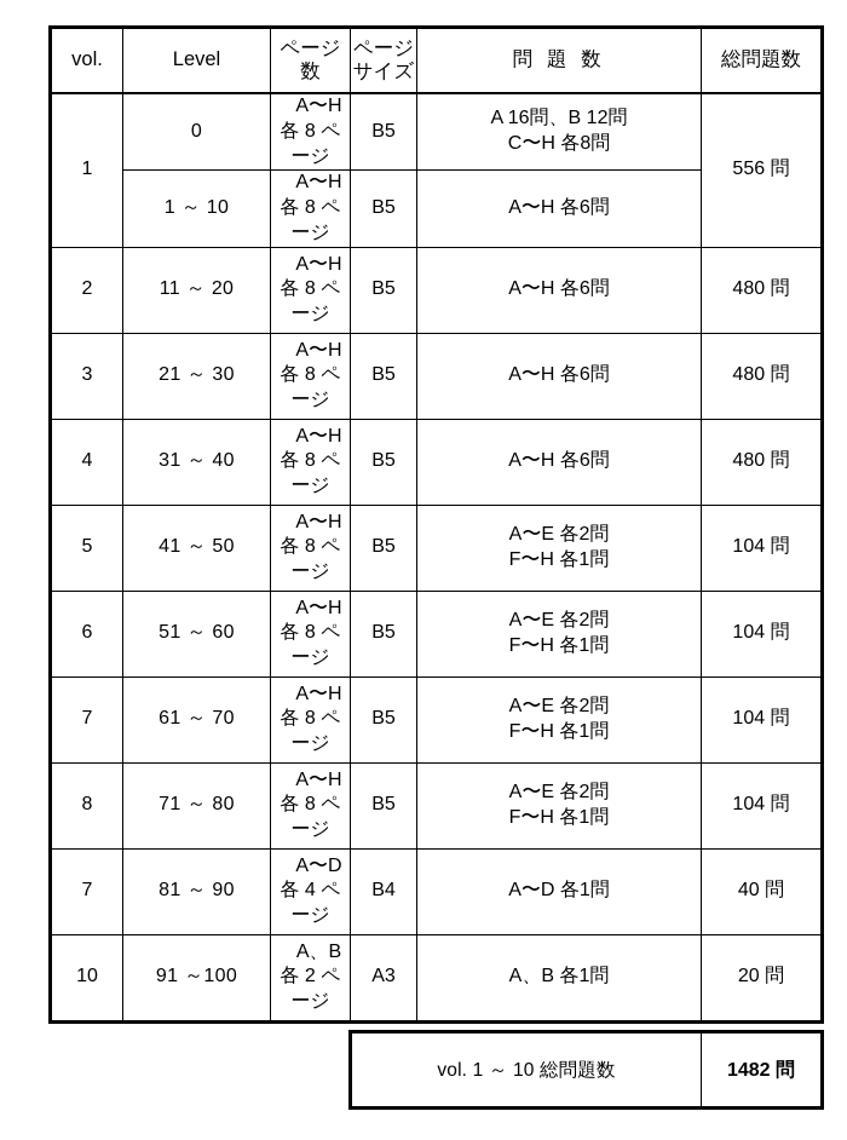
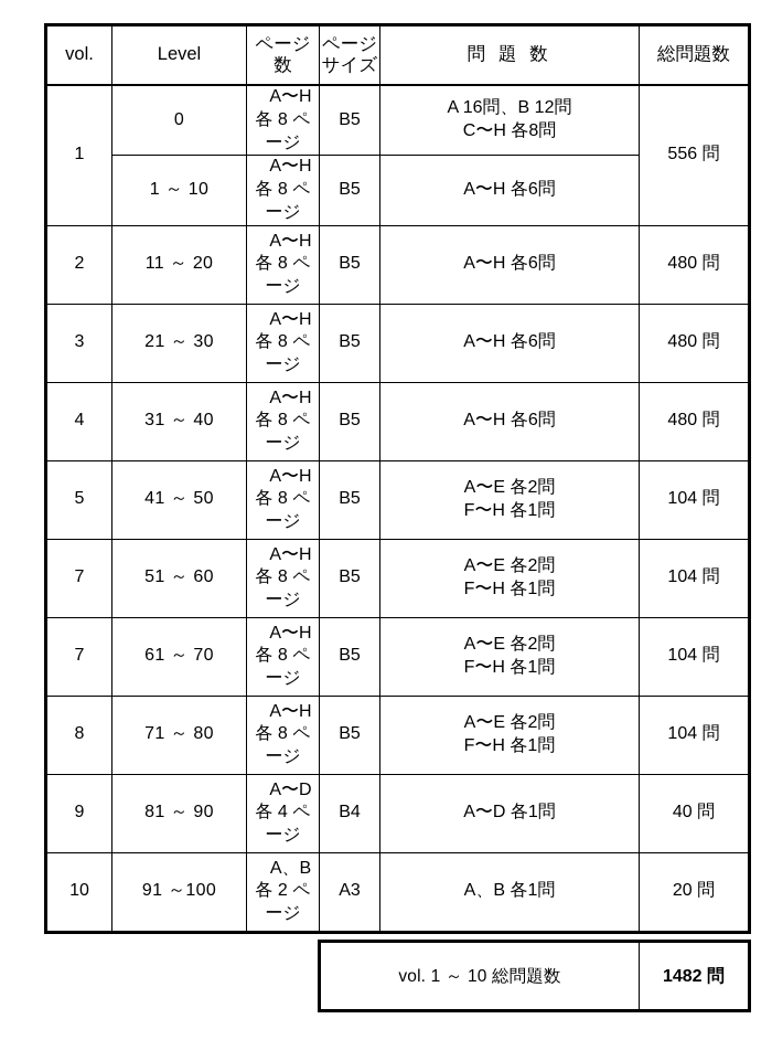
  vol.	Level	ページ数	ページ サイズ	問 題 数	総問題数
  1	0	A〜H 各 8 ページ	B5	A 16問、B 12問 C〜H 各8問	556 問
  1 ～ 10	A〜H 各 8 ページ	B5	A〜H 各6問
  2	11 ～ 20	A〜H 各 8 ページ	B5	A〜H 各6問	480 問
  3	21 ～ 30	A〜H 各 8 ページ	B5	A〜H 各6問	480 問
  4	31 ～ 40	A〜H 各 8 ページ	B5	A〜H 各6問	480 問
  5	41 ～ 50	A〜H 各 8 ページ	B5	A〜E 各2問 F〜H 各1問	104 問
- 6	51 ～ 60	A〜H 各 8 ページ	B5	A〜E 各2問 F〜H 各1問	104 問
+ 7	51 ～ 60	A〜H 各 8 ページ	B5	A〜E 各2問 F〜H 各1問	104 問
  7	61 ～ 70	A〜H 各 8 ページ	B5	A〜E 各2問 F〜H 各1問	104 問
  8	71 ～ 80	A〜H 各 8 ページ	B5	A〜E 各2問 F〜H 各1問	104 問
- 7	81 ～ 90	A〜D 各 4 ページ	B4	A〜D 各1問	40 問
+ 9	81 ～ 90	A〜D 各 4 ページ	B4	A〜D 各1問	40 問
  10	91 ～100	A、B 各 2 ページ	A3	A、B 各1問	20 問
  vol. 1 ～ 10 総問題数	1482 問
